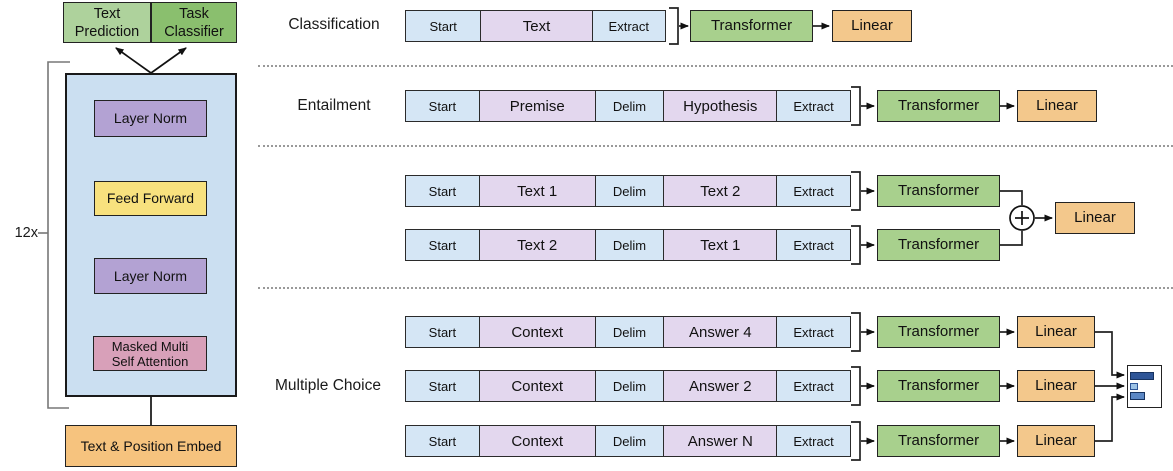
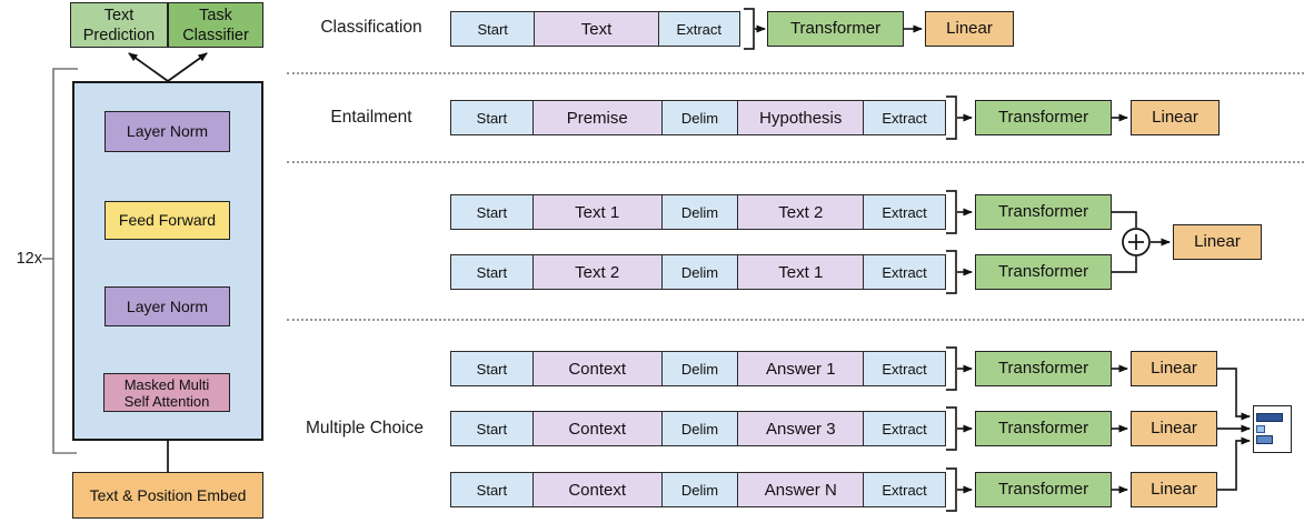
  Text Prediction
  Task Classifier
  Layer Norm
  Feed Forward
  Layer Norm
  Masked Multi
  Self Attention
  Text & Position Embed
  12x
  Classification
  Start
  Text
  Extract
  Transformer
  Linear
  Entailment
  Start
  Premise
  Delim
  Hypothesis
  Extract
  Transformer
  Linear
  Start
  Text 1
  Delim
  Text 2
  Extract
  Transformer
  Start
  Text 2
  Delim
  Text 1
  Extract
  Transformer
  Linear
  Multiple Choice
  Start
  Context
  Delim
- Answer 4
+ Answer 1
  Extract
  Transformer
  Linear
  Start
  Context
  Delim
- Answer 2
+ Answer 3
  Extract
  Transformer
  Linear
  Start
  Context
  Delim
  Answer N
  Extract
  Transformer
  Linear
